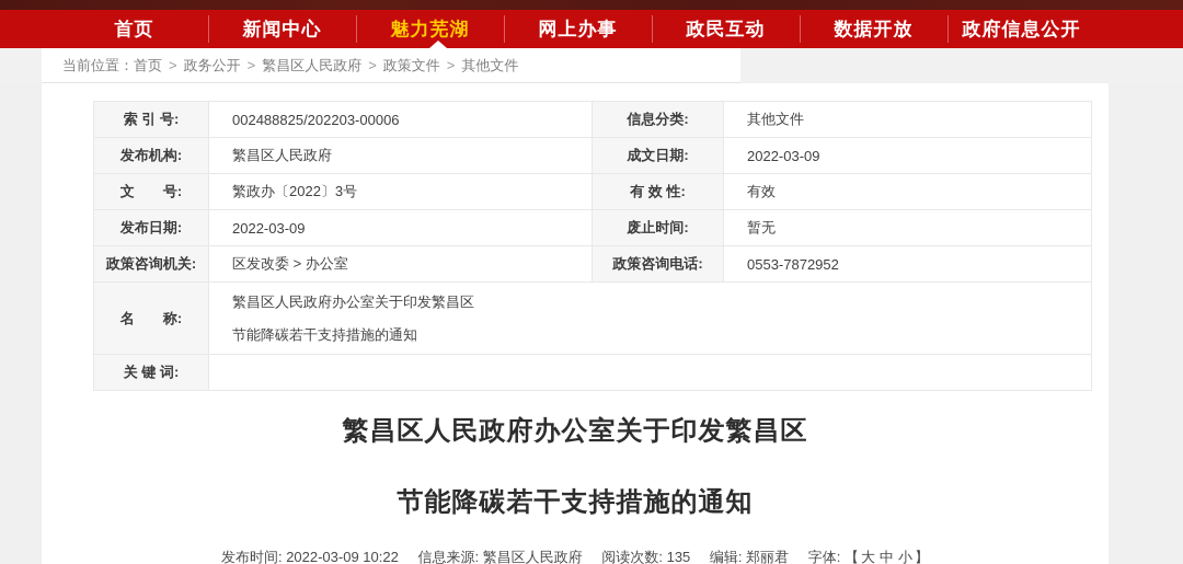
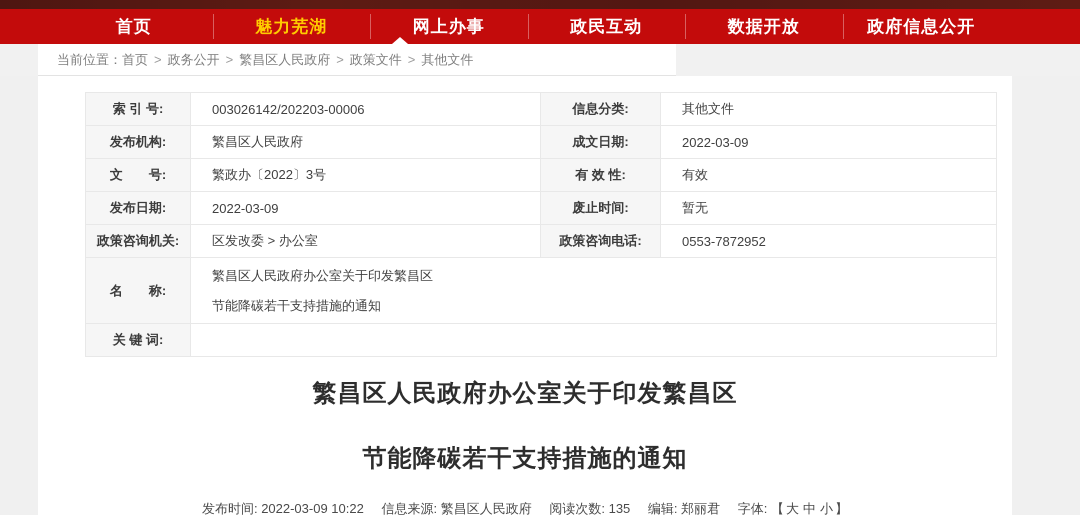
  首页
- 新闻中心
  魅力芜湖
  网上办事
  政民互动
  数据开放
  政府信息公开
  当前位置：首页 > 政务公开 > 繁昌区人民政府 > 政策文件 > 其他文件
- 索 引 号:	002488825/202203-00006	信息分类:	其他文件
+ 索 引 号:	003026142/202203-00006	信息分类:	其他文件
  发布机构:	繁昌区人民政府	成文日期:	2022-03-09
  文 号:	繁政办〔2022〕3号	有 效 性:	有效
  发布日期:	2022-03-09	废止时间:	暂无
  政策咨询机关:	区发改委 > 办公室	政策咨询电话:	0553-7872952
  名 称:	繁昌区人民政府办公室关于印发繁昌区 节能降碳若干支持措施的通知
  关 键 词:
  繁昌区人民政府办公室关于印发繁昌区
  节能降碳若干支持措施的通知
  发布时间: 2022-03-09 10:22 信息来源: 繁昌区人民政府 阅读次数: 135 编辑: 郑丽君 字体: 【 大 中 小 】
